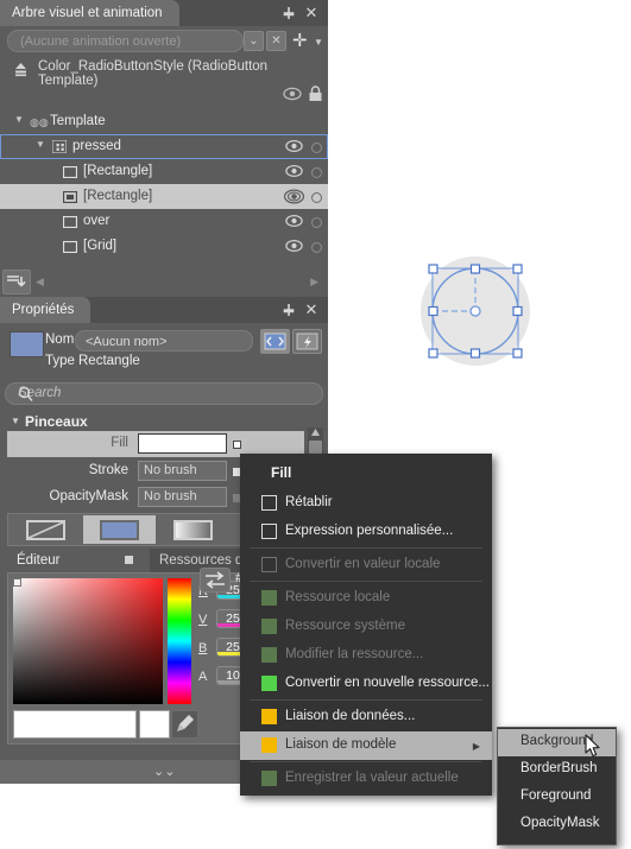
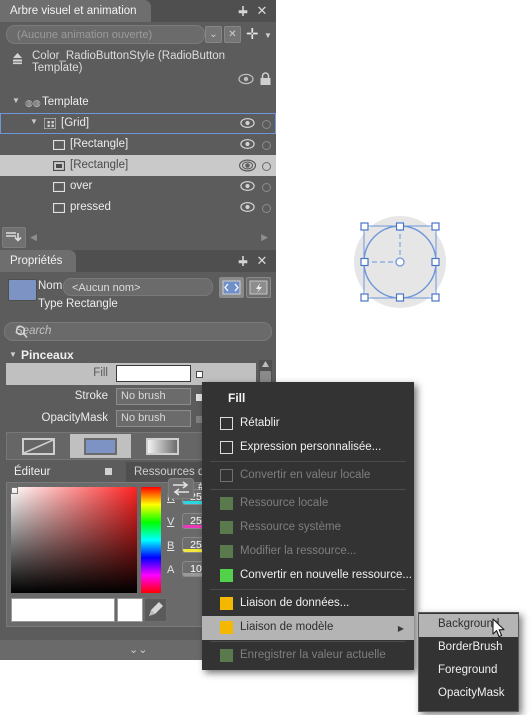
  Arbre visuel et animation
  ✕
  (Aucune animation ouverte)
  ⌄
  ✕
  ✛
  ▼
  Color_RadioButtonStyle (RadioButton Template)
  ▼
  ◍◍
  Template
  ▼
- pressed
+ [Grid]
  [Rectangle]
  [Rectangle]
  over
- [Grid]
+ pressed
  ◀
  ▶
  Propriétés
  ✕
  Nom
  <Aucun nom>
  Type
  Rectangle
  Search
  ▼
  Pinceaux
  Fill
  Stroke
  No brush
  OpacityMask
  No brush
  Éditeur
  Ressources
  V
  25
  B
  25
  A
  10
  ⌄⌄
  Fill
  Rétablir
  Expression personnalisée...
  Convertir en valeur locale
  Ressource locale
  Ressource système
  Modifier la ressource...
  Convertir en nouvelle ressource...
  Liaison de données...
  Liaison de modèle
  ▶
  Enregistrer la valeur actuelle
  Backgroun
  BorderBrush
  Foreground
  OpacityMask
